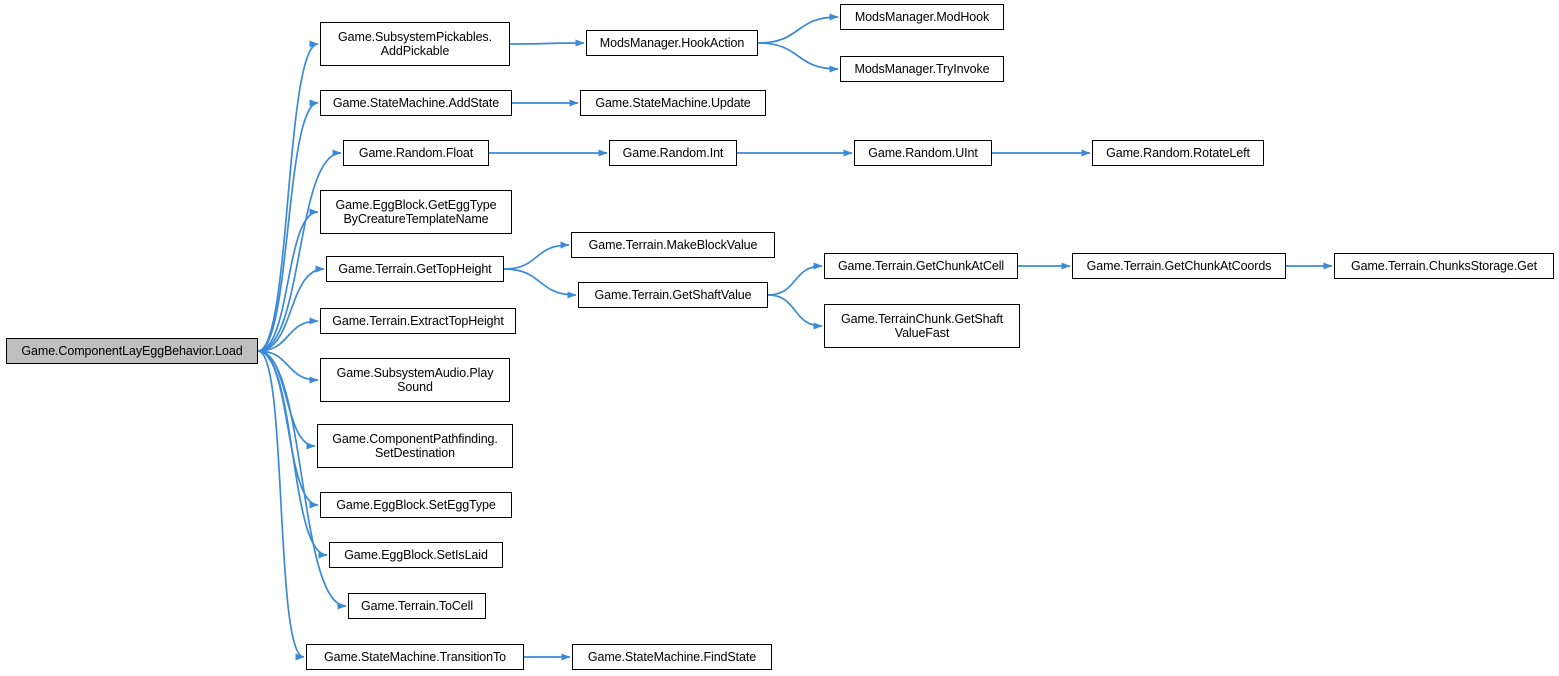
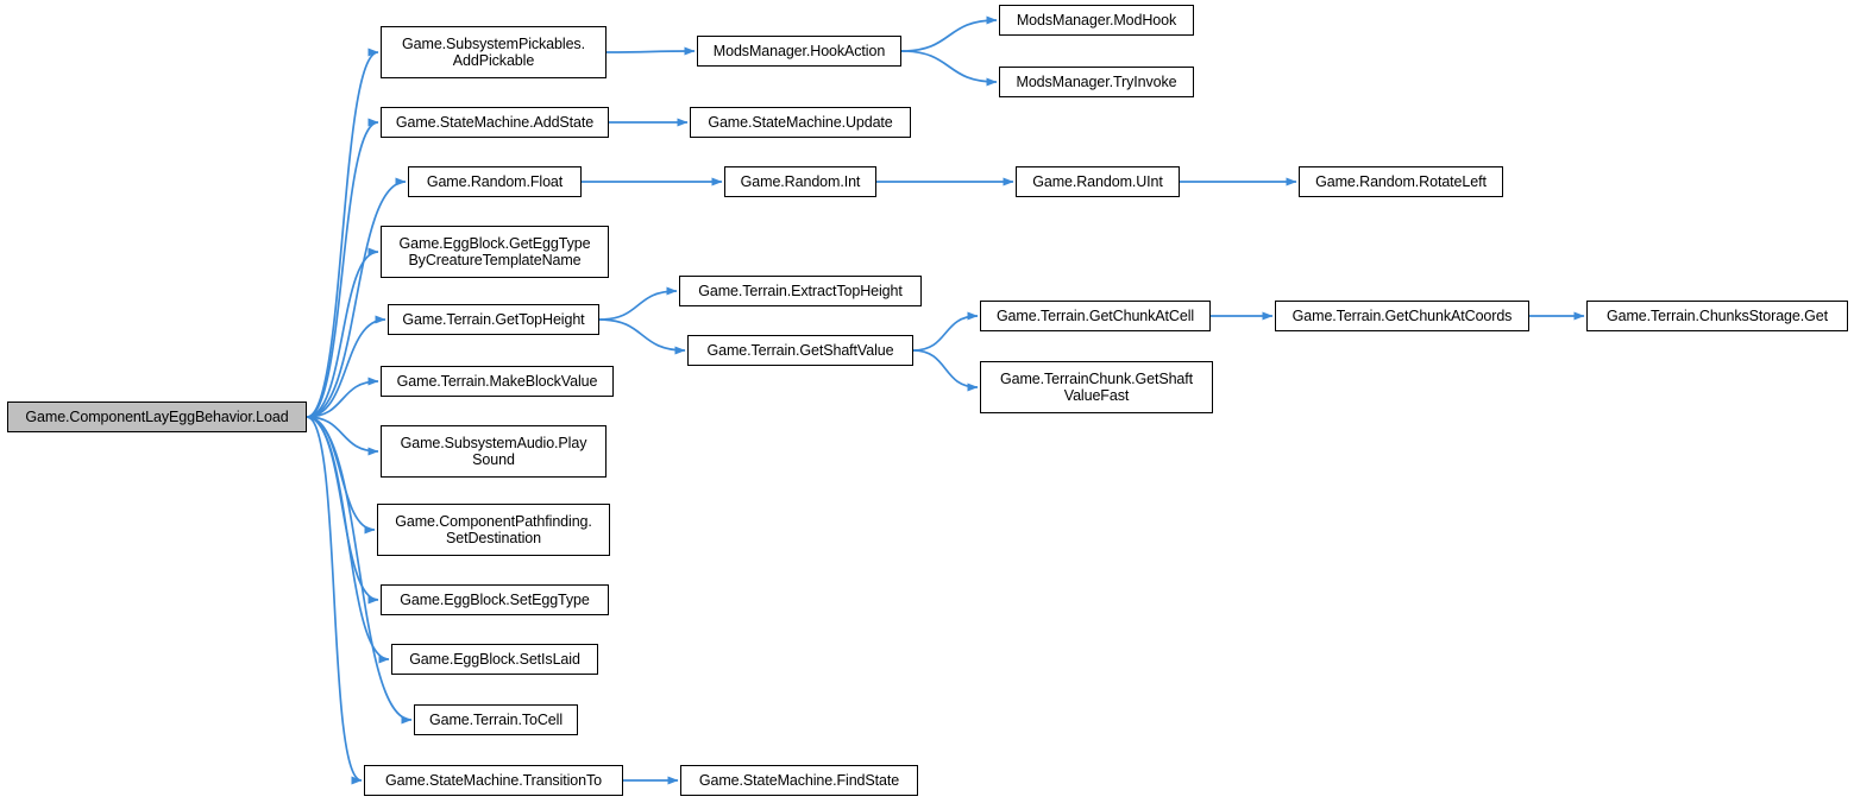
  Game.ComponentLayEggBehavior.Load
  Game.SubsystemPickables.
  AddPickable
  ModsManager.HookAction
  ModsManager.ModHook
  ModsManager.TryInvoke
  Game.StateMachine.AddState
  Game.StateMachine.Update
  Game.Random.Float
  Game.Random.Int
  Game.Random.UInt
  Game.Random.RotateLeft
  Game.EggBlock.GetEggType
  ByCreatureTemplateName
  Game.Terrain.GetTopHeight
- Game.Terrain.MakeBlockValue
+ Game.Terrain.ExtractTopHeight
  Game.Terrain.GetShaftValue
  Game.Terrain.GetChunkAtCell
  Game.TerrainChunk.GetShaft
  ValueFast
  Game.Terrain.GetChunkAtCoords
  Game.Terrain.ChunksStorage.Get
- Game.Terrain.ExtractTopHeight
+ Game.Terrain.MakeBlockValue
  Game.SubsystemAudio.Play
  Sound
  Game.ComponentPathfinding.
  SetDestination
  Game.EggBlock.SetEggType
  Game.EggBlock.SetIsLaid
  Game.Terrain.ToCell
  Game.StateMachine.TransitionTo
  Game.StateMachine.FindState
